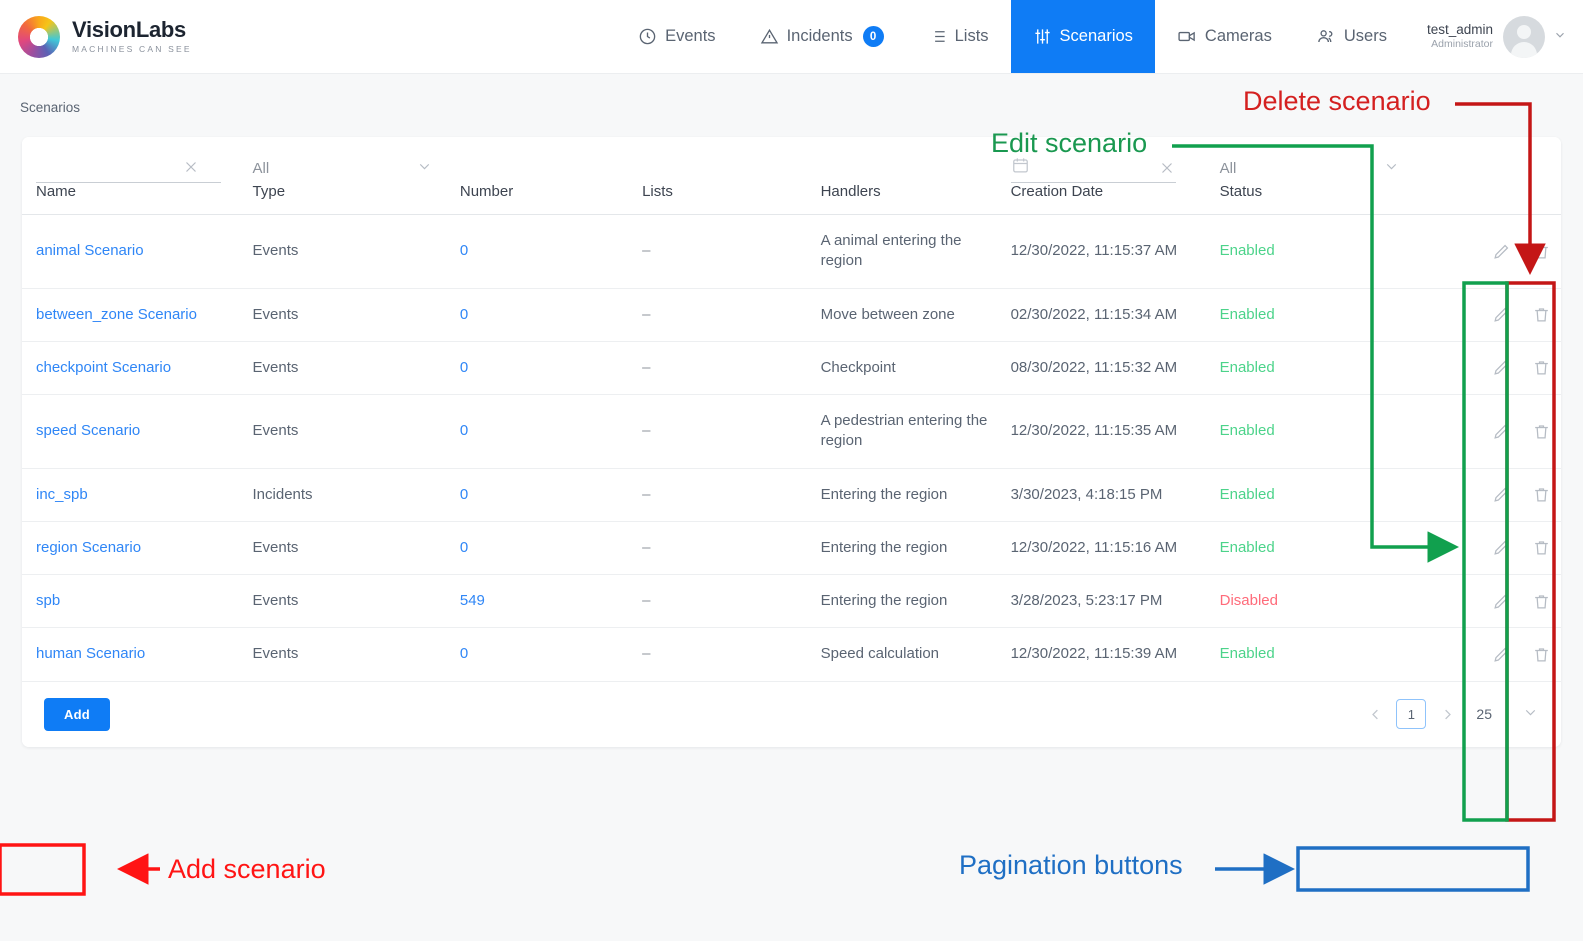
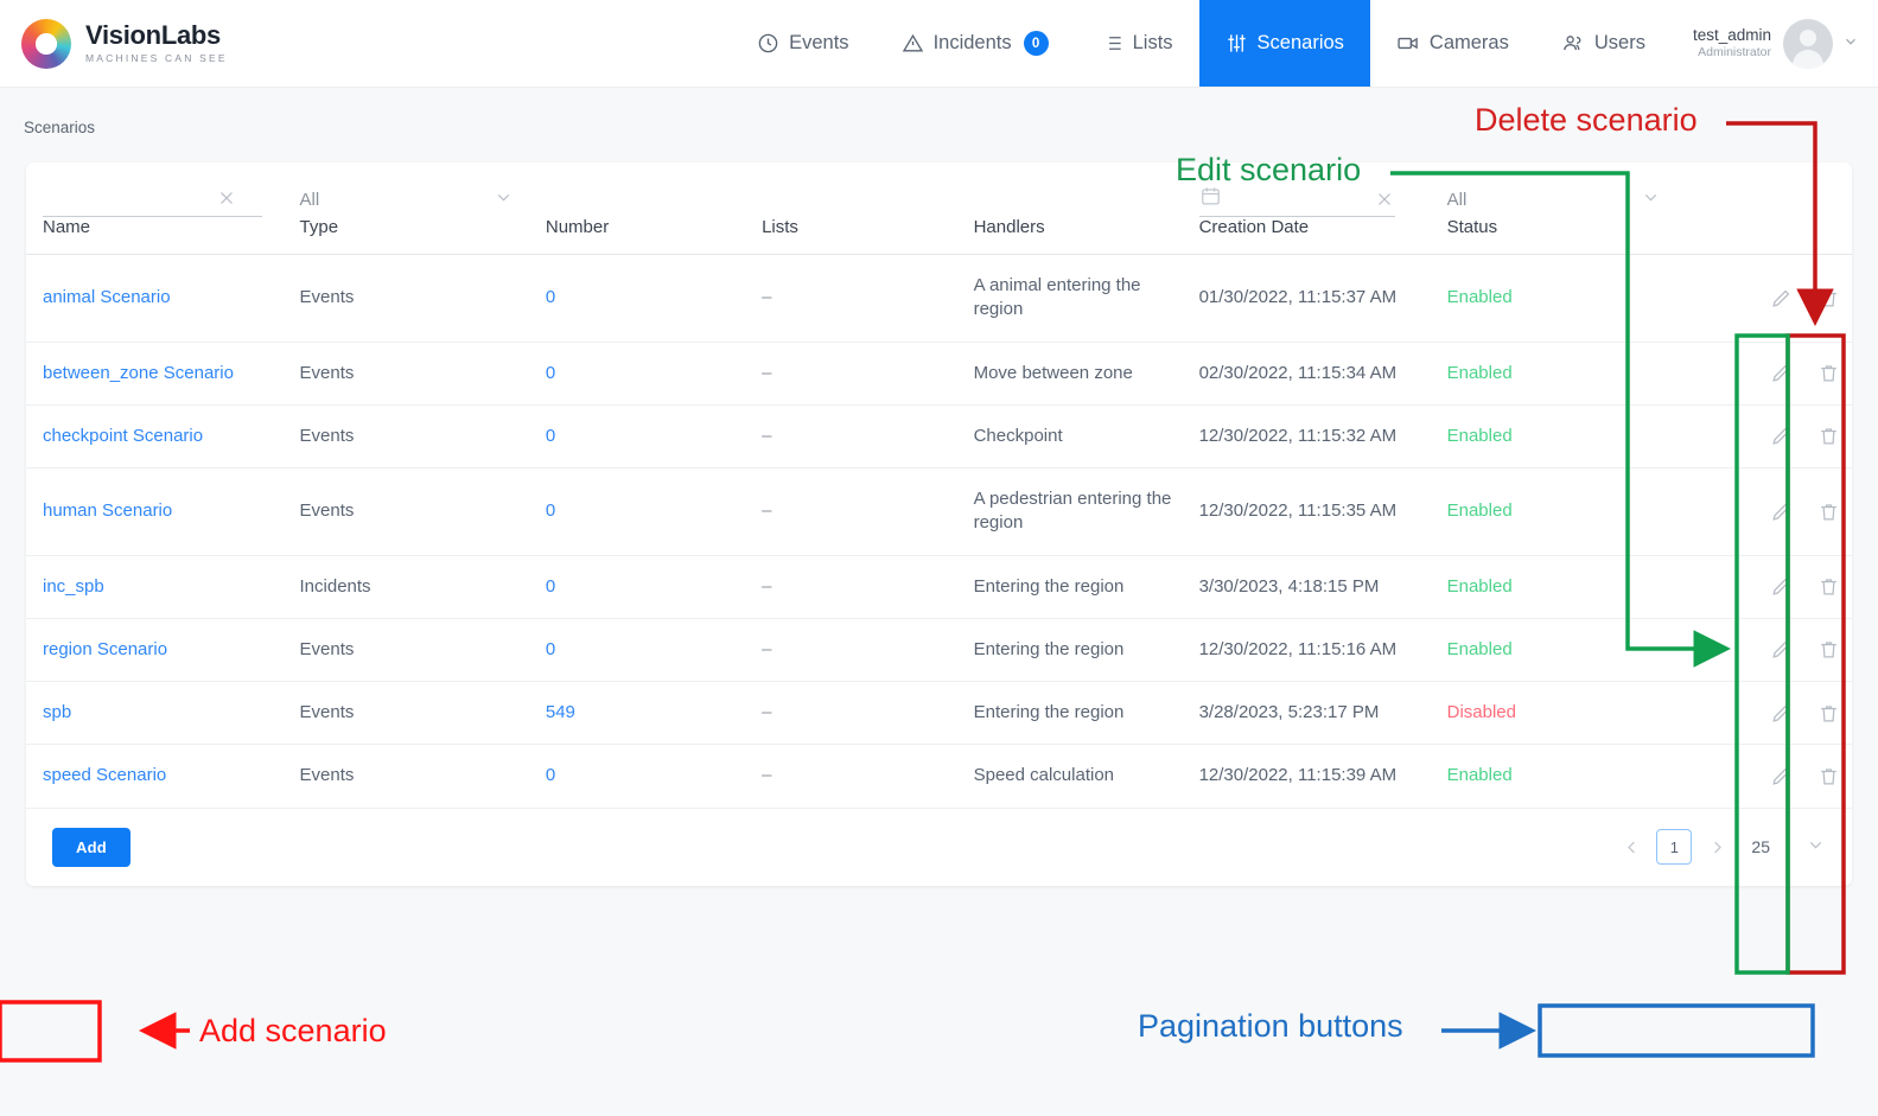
  VisionLabs
  MACHINES CAN SEE
  Events
  Incidents
  0
  Lists
  Scenarios
  Cameras
  Users
  test_admin
  Administrator
  Scenarios
  Name	All Type	Number	Lists	Handlers	Creation Date	All Status
- animal Scenario	Events	0	–	A animal entering the region	12/30/2022, 11:15:37 AM	Enabled
+ animal Scenario	Events	0	–	A animal entering the region	01/30/2022, 11:15:37 AM	Enabled
  between_zone Scenario	Events	0	–	Move between zone	02/30/2022, 11:15:34 AM	Enabled
- checkpoint Scenario	Events	0	–	Checkpoint	08/30/2022, 11:15:32 AM	Enabled
+ checkpoint Scenario	Events	0	–	Checkpoint	12/30/2022, 11:15:32 AM	Enabled
- speed Scenario	Events	0	–	A pedestrian entering the region	12/30/2022, 11:15:35 AM	Enabled
+ human Scenario	Events	0	–	A pedestrian entering the region	12/30/2022, 11:15:35 AM	Enabled
  inc_spb	Incidents	0	–	Entering the region	3/30/2023, 4:18:15 PM	Enabled
  region Scenario	Events	0	–	Entering the region	12/30/2022, 11:15:16 AM	Enabled
  spb	Events	549	–	Entering the region	3/28/2023, 5:23:17 PM	Disabled
- human Scenario	Events	0	–	Speed calculation	12/30/2022, 11:15:39 AM	Enabled
+ speed Scenario	Events	0	–	Speed calculation	12/30/2022, 11:15:39 AM	Enabled
  Add
  1
  25
  Delete scenario
  Edit scenario
  Add scenario
  Pagination buttons
